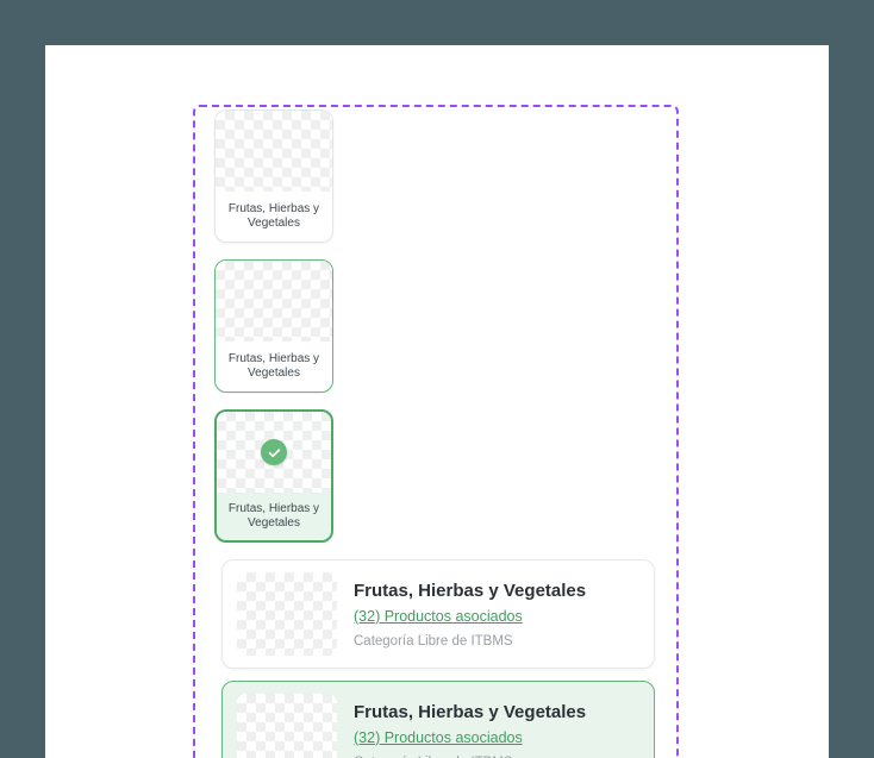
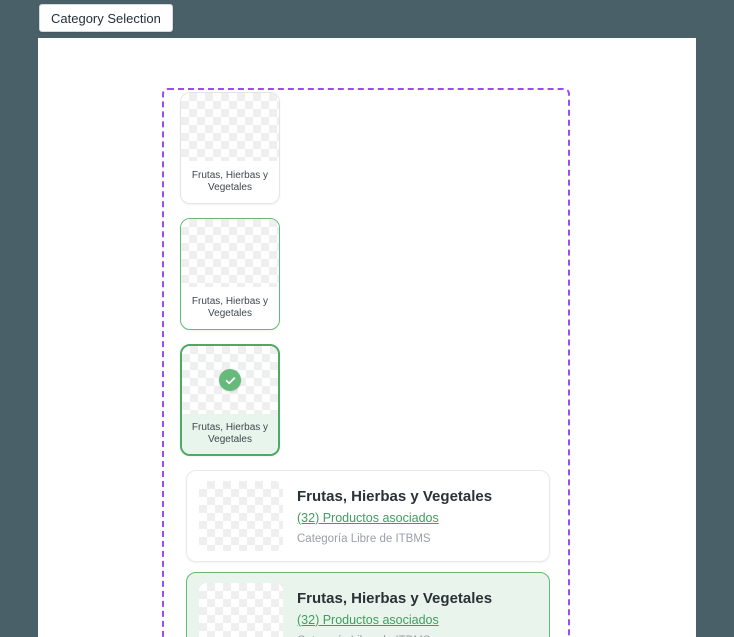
+ Category Selection
  Frutas, Hierbas y Vegetales
  Frutas, Hierbas y Vegetales
  Frutas, Hierbas y Vegetales
  Frutas, Hierbas y Vegetales
  (32) Productos asociados
  Categoría Libre de ITBMS
  Frutas, Hierbas y Vegetales
  (32) Productos asociados
